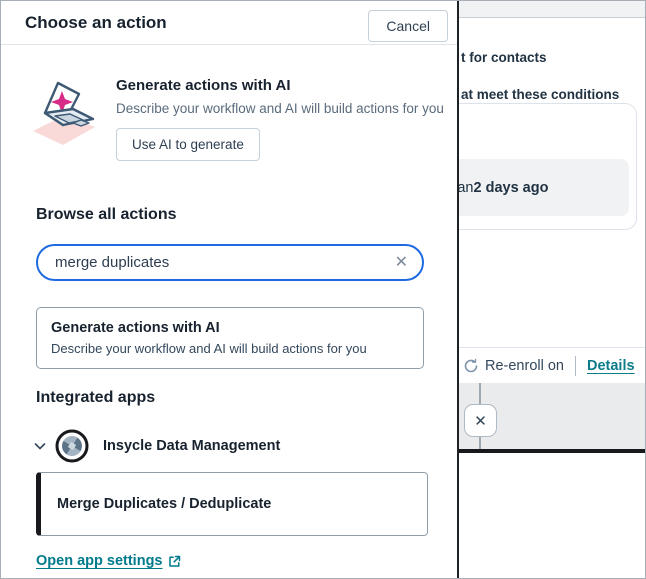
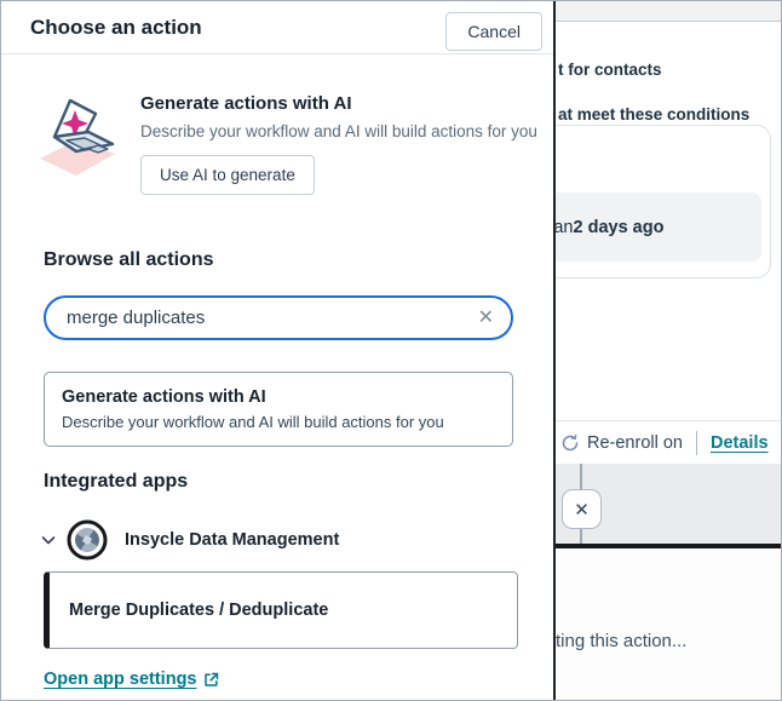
  t for contacts
  at meet these conditions
  2 days ago
  Re-enroll on
  Details
  ✕
+ ting this action...
  Choose an action
  Cancel
  Generate actions with AI
  Describe your workflow and AI will build actions for you
  Use AI to generate
  Browse all actions
  merge duplicates
  ✕
  Generate actions with AI
  Describe your workflow and AI will build actions for you
  Integrated apps
  Insycle Data Management
  Merge Duplicates / Deduplicate
  Open app settings
